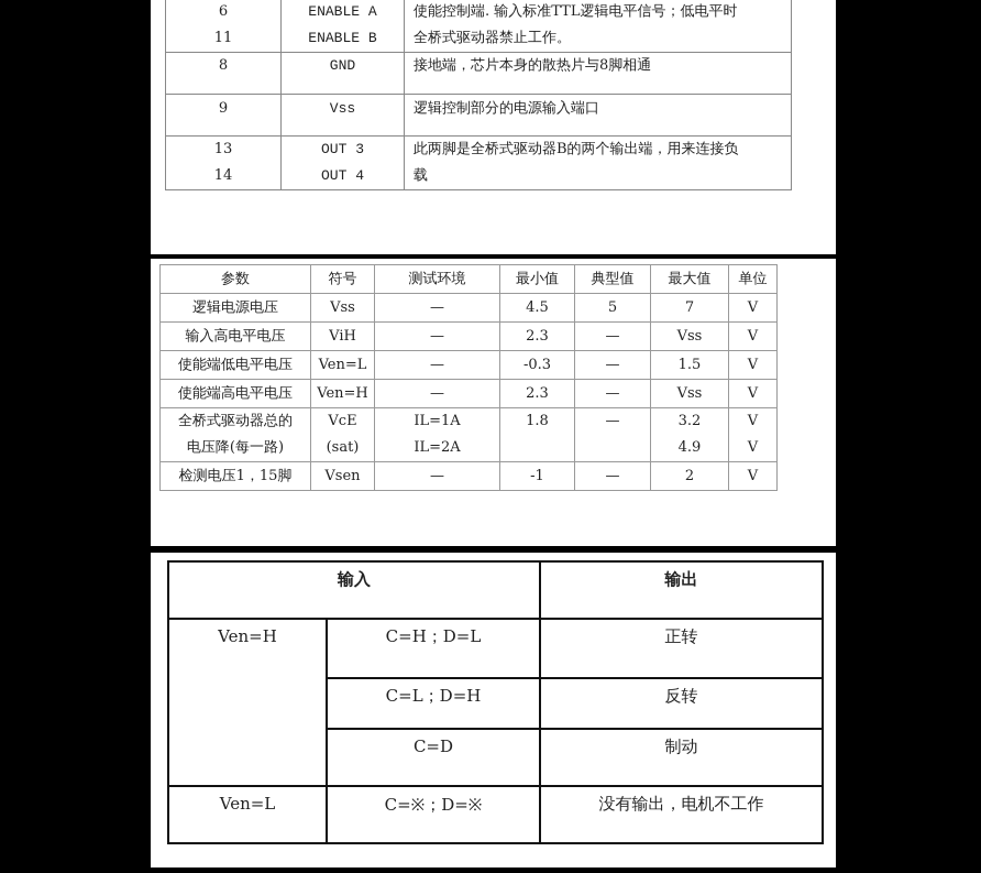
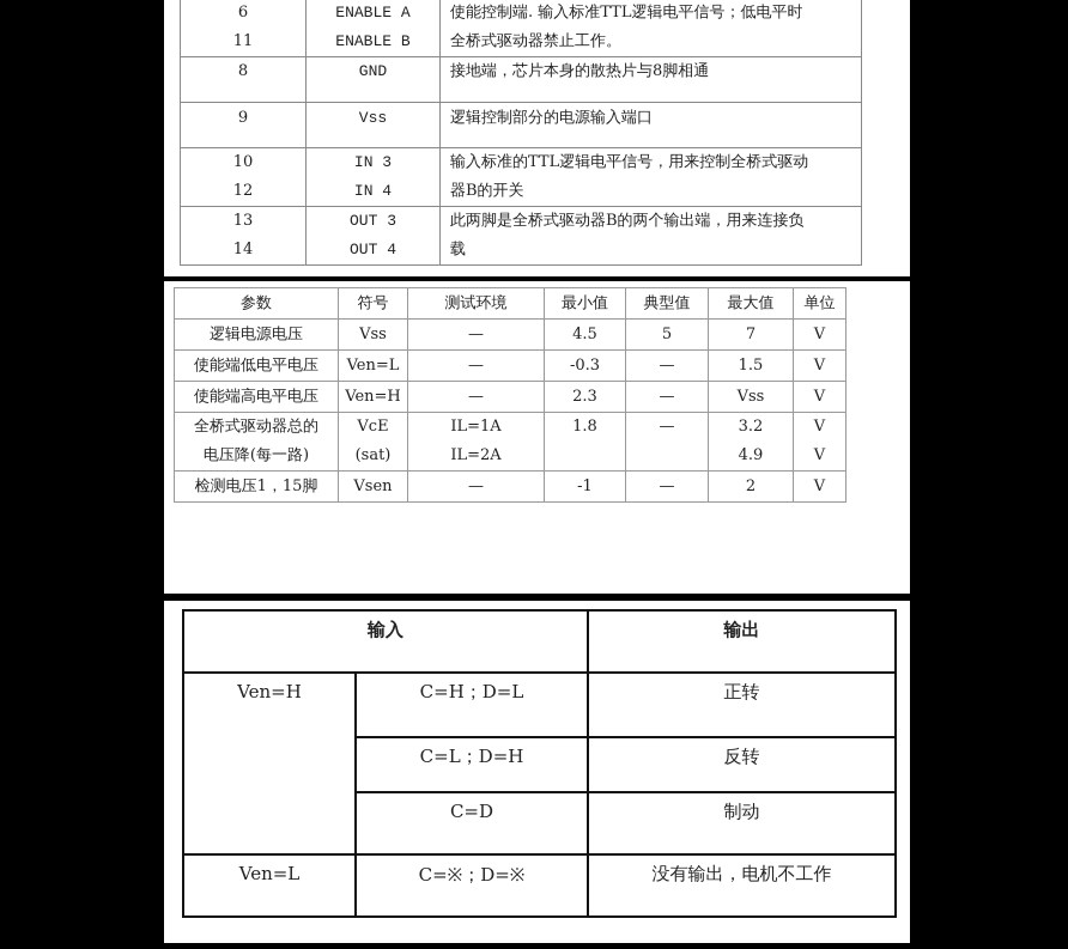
  611	ENABLE AENABLE B	使能控制端. 输入标准TTL逻辑电平信号；低电平时全桥式驱动器禁止工作。
  8	GND	接地端，芯片本身的散热片与8脚相通
  9	Vss	逻辑控制部分的电源输入端口
+ 1012	IN 3IN 4	输入标准的TTL逻辑电平信号，用来控制全桥式驱动器B的开关
  1314	OUT 3OUT 4	此两脚是全桥式驱动器B的两个输出端，用来连接负载
  参数	符号	测试环境	最小值	典型值	最大值	单位
  逻辑电源电压	Vss	—	4.5	5	7	V
- 输入高电平电压	ViH	—	2.3	—	Vss	V
  使能端低电平电压	Ven=L	—	-0.3	—	1.5	V
  使能端高电平电压	Ven=H	—	2.3	—	Vss	V
  全桥式驱动器总的电压降(每一路)	VcE(sat)	IL=1AIL=2A	1.8	—	3.24.9	VV
  检测电压1，15脚	Vsen	—	-1	—	2	V
  输入	输出
  Ven=H	C=H；D=L	正转
  C=L；D=H	反转
  C=D	制动
  Ven=L	C=※；D=※	没有输出，电机不工作
